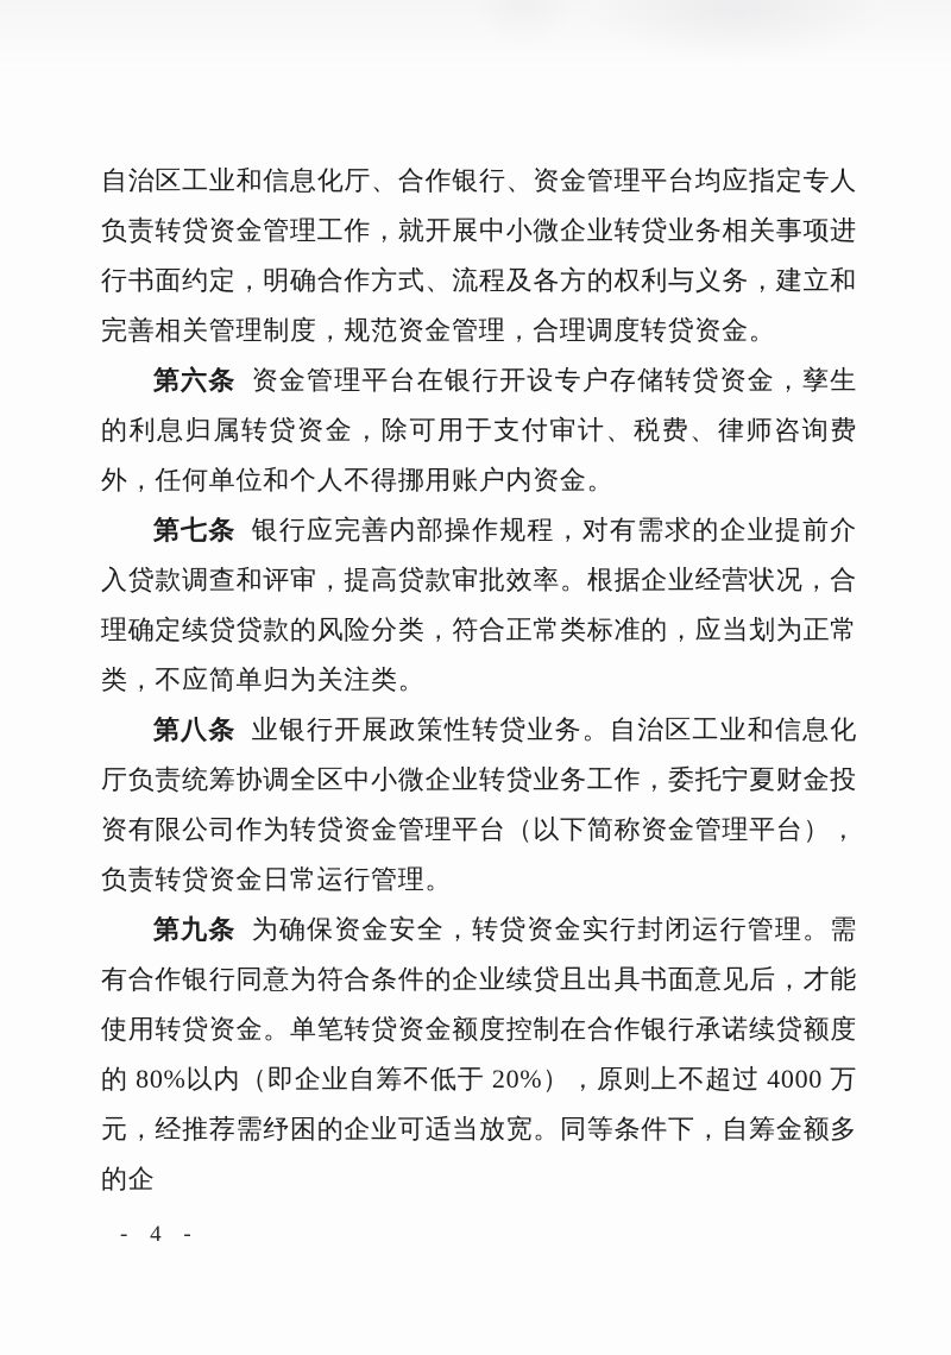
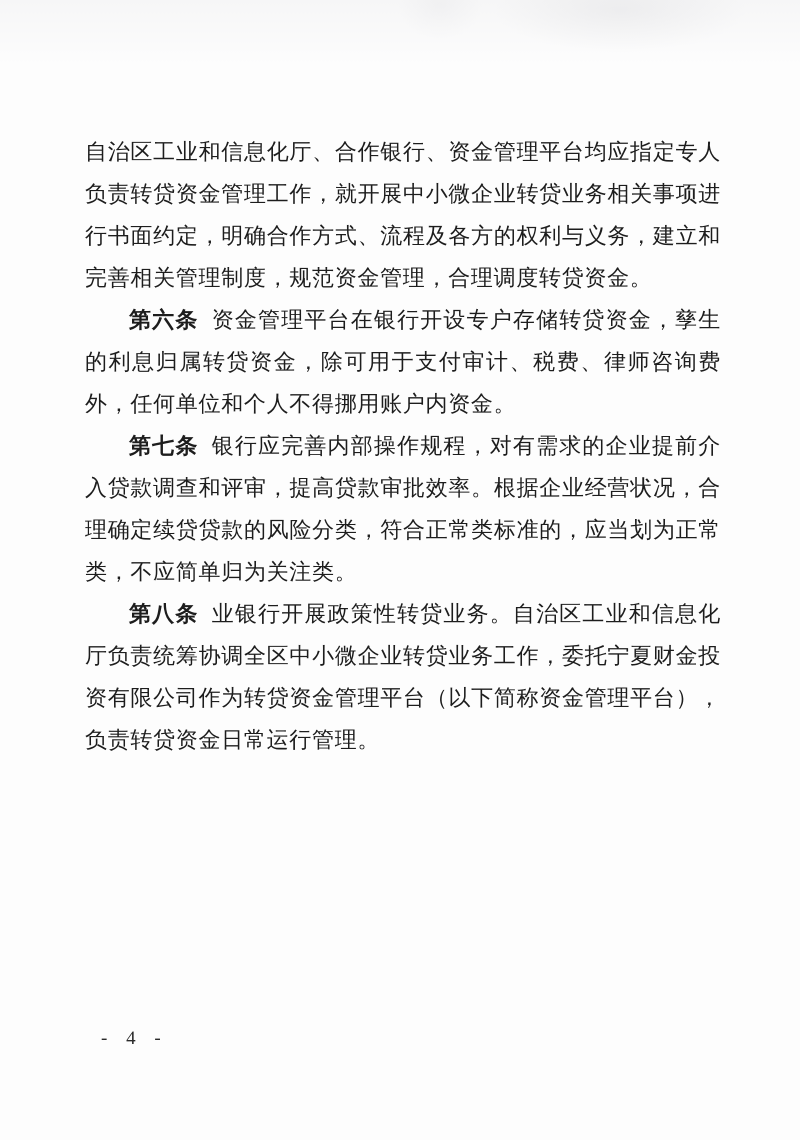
  自治区工业和信息化厅、合作银行、资金管理平台均应指定专人负责转贷资金管理工作，就开展中小微企业转贷业务相关事项进行书面约定，明确合作方式、流程及各方的权利与义务，建立和完善相关管理制度，规范资金管理，合理调度转贷资金。
  第六条 资金管理平台在银行开设专户存储转贷资金，孳生的利息归属转贷资金，除可用于支付审计、税费、律师咨询费外，任何单位和个人不得挪用账户内资金。
  第七条 银行应完善内部操作规程，对有需求的企业提前介入贷款调查和评审，提高贷款审批效率。根据企业经营状况，合理确定续贷贷款的风险分类，符合正常类标准的，应当划为正常类，不应简单归为关注类。
  第八条 业银行开展政策性转贷业务。自治区工业和信息化厅负责统筹协调全区中小微企业转贷业务工作，委托宁夏财金投资有限公司作为转贷资金管理平台（以下简称资金管理平台），负责转贷资金日常运行管理。
- 第九条 为确保资金安全，转贷资金实行封闭运行管理。需有合作银行同意为符合条件的企业续贷且出具书面意见后，才能使用转贷资金。单笔转贷资金额度控制在合作银行承诺续贷额度的 80%以内（即企业自筹不低于 20%），原则上不超过 4000 万元，经推荐需纾困的企业可适当放宽。同等条件下，自筹金额多的企
  - 4 -
